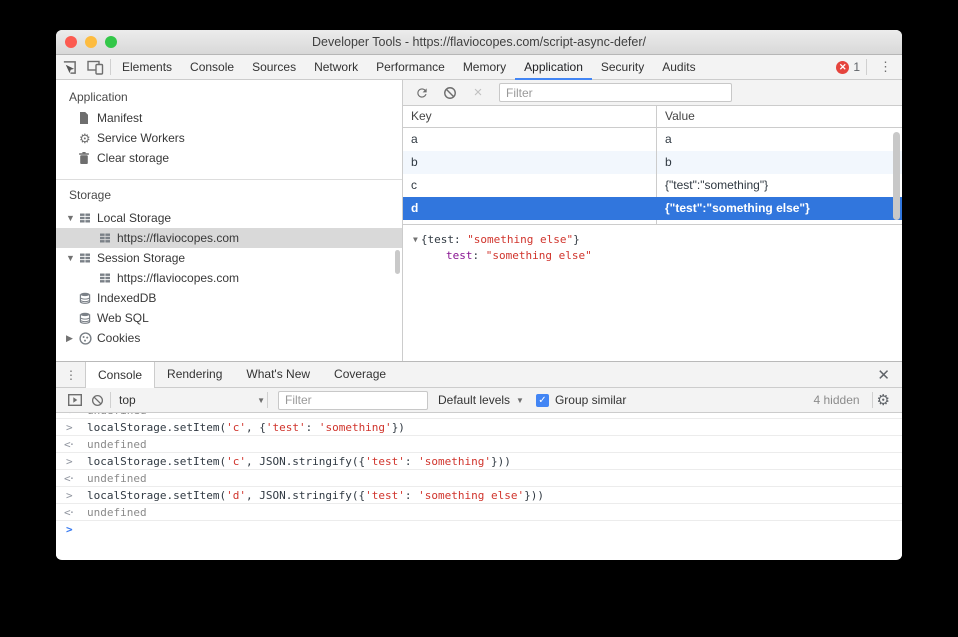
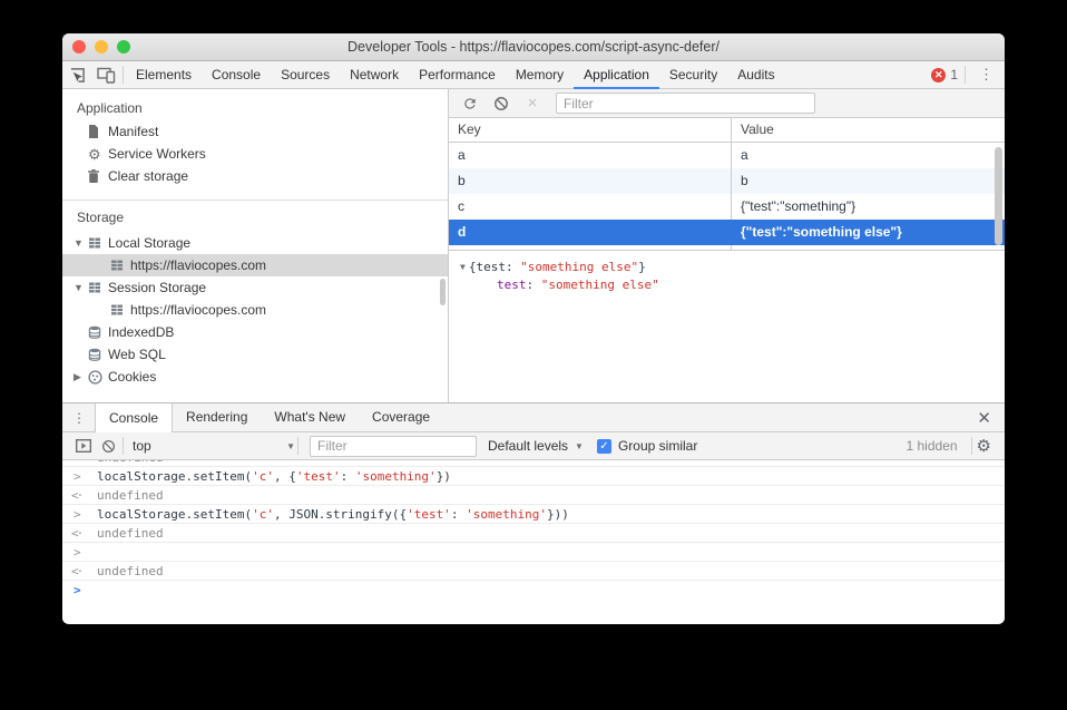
  Developer Tools - https://flaviocopes.com/script-async-defer/
  Elements
  Console
  Sources
  Network
  Performance
  Memory
  Application
  Security
  Audits
  ✕
  1
  ⋮
  Application
  Manifest
  ⚙
  Service Workers
  Clear storage
  Storage
  ▼
  Local Storage
  https://flaviocopes.com
  ▼
  Session Storage
  https://flaviocopes.com
  IndexedDB
  Web SQL
  ▶
  Cookies
  ×
  Filter
  Key
  Value
  a
  a
  b
  b
  c
  {"test":"something"}
  d
  {"test":"something else"}
  ▼ {test: "something else"}
  test: "something else"
  ⋮
  Console
  Rendering
  What's New
  Coverage
  ✕
  top
  ▼
  Filter
  Default levels
  ▼
  ✓
  Group similar
- 4 hidden
+ 1 hidden
  ⚙
  >
  localStorage.setItem('c', {'test': 'something'})
  <·
  undefined
  >
  localStorage.setItem('c', JSON.stringify({'test': 'something'}))
  <·
  undefined
  >
- localStorage.setItem('d', JSON.stringify({'test': 'something else'}))
  <·
  undefined
  >
